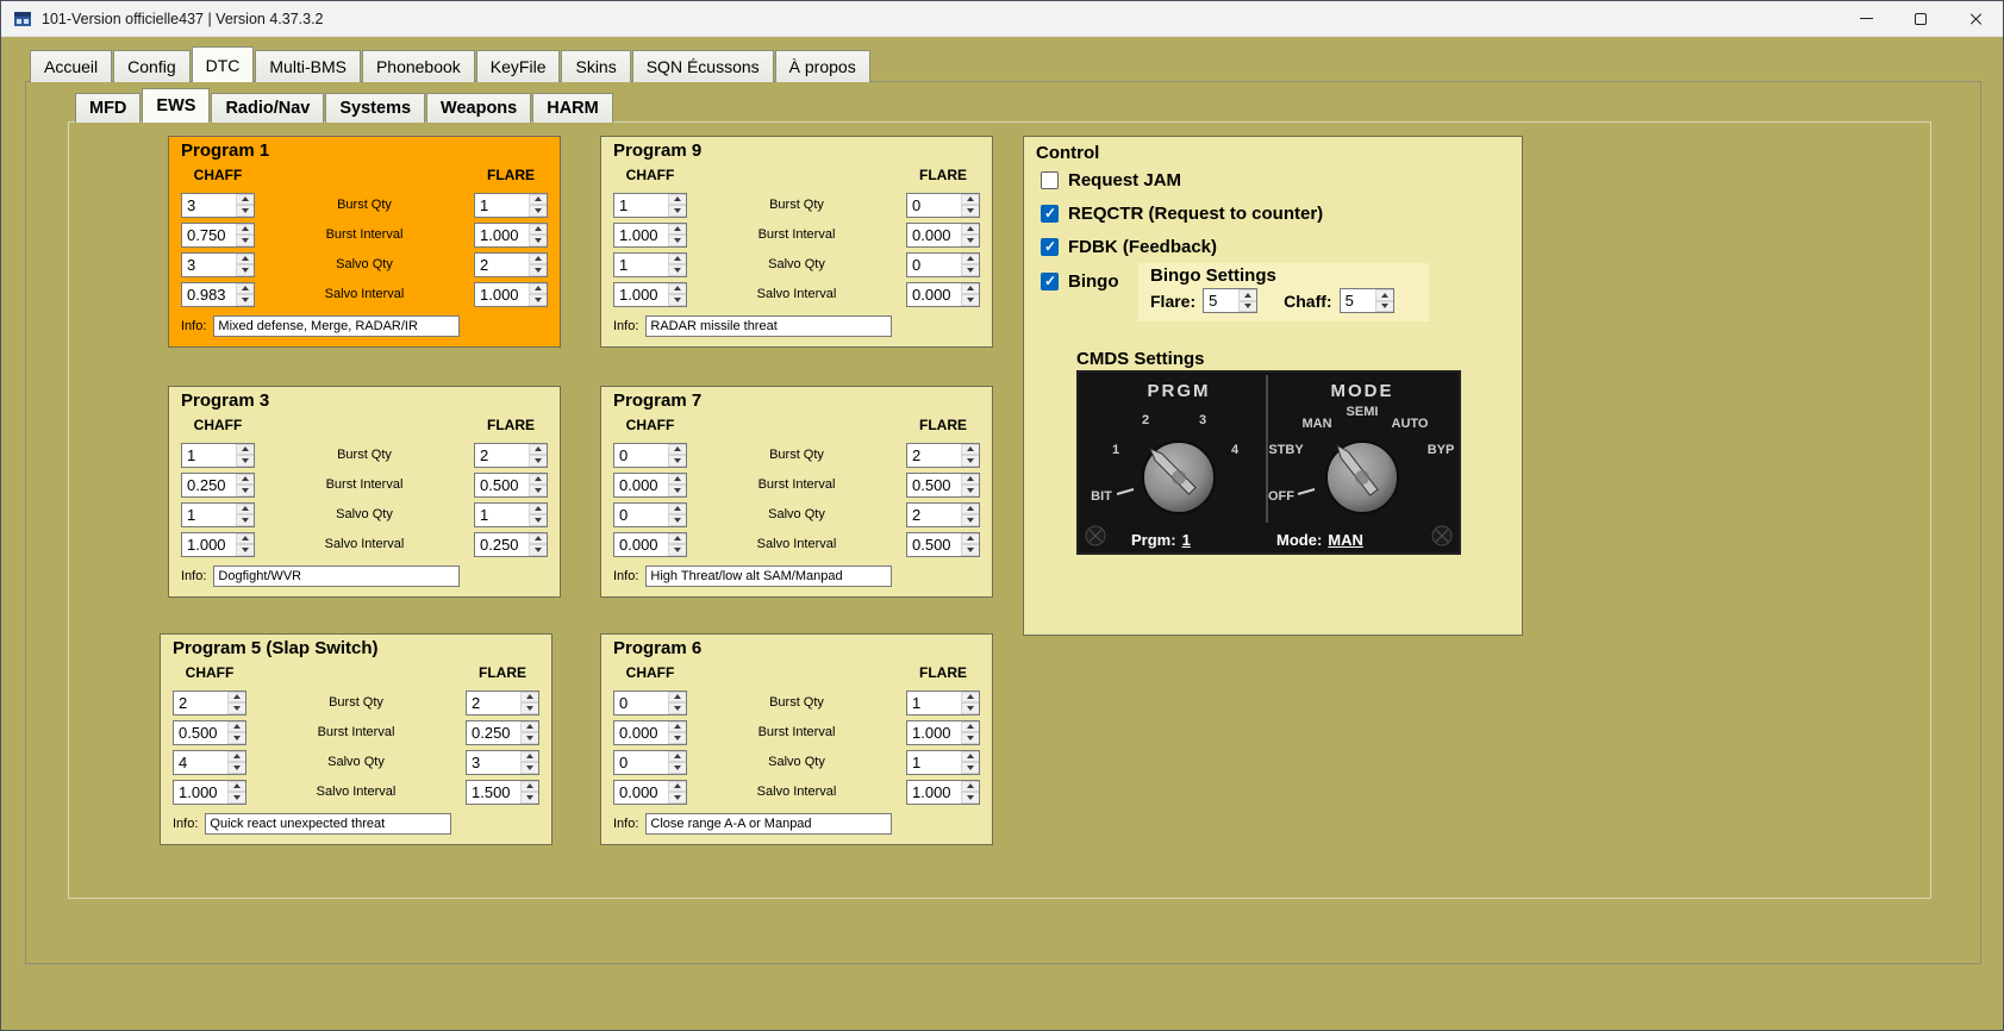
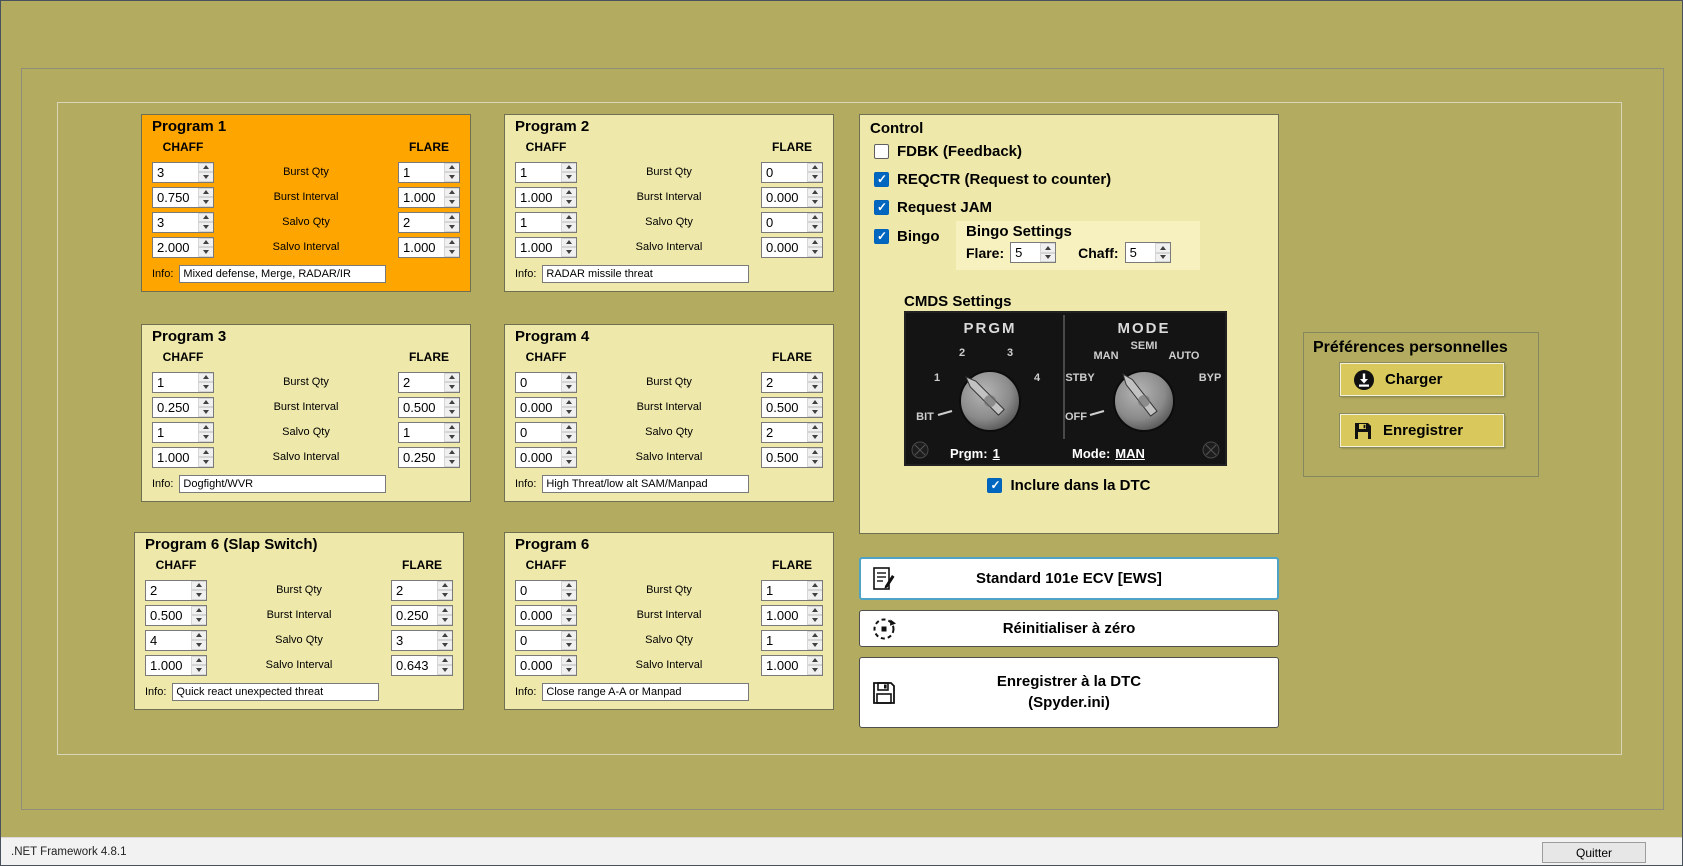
- 101-Version officielle437 | Version 4.37.3.2
- Accueil
- Config
- DTC
- Multi-BMS
- Phonebook
- KeyFile
- Skins
- SQN Écussons
- À propos
- MFD
- EWS
- Radio/Nav
- Systems
- Weapons
- HARM
  Program 1
  CHAFF
  FLARE
  3
  Burst Qty
  1
  0.750
  Burst Interval
  1.000
  3
  Salvo Qty
  2
- 0.983
+ 2.000
  Salvo Interval
  1.000
  Info:
  Mixed defense, Merge, RADAR/IR
- Program 9
+ Program 2
  CHAFF
  FLARE
  1
  Burst Qty
  0
  1.000
  Burst Interval
  0.000
  1
  Salvo Qty
  0
  1.000
  Salvo Interval
  0.000
  Info:
  RADAR missile threat
  Program 3
  CHAFF
  FLARE
  1
  Burst Qty
  2
  0.250
  Burst Interval
  0.500
  1
  Salvo Qty
  1
  1.000
  Salvo Interval
  0.250
  Info:
  Dogfight/WVR
- Program 7
+ Program 4
  CHAFF
  FLARE
  0
  Burst Qty
  2
  0.000
  Burst Interval
  0.500
  0
  Salvo Qty
  2
  0.000
  Salvo Interval
  0.500
  Info:
  High Threat/low alt SAM/Manpad
- Program 5 (Slap Switch)
+ Program 6 (Slap Switch)
  CHAFF
  FLARE
  2
  Burst Qty
  2
  0.500
  Burst Interval
  0.250
  4
  Salvo Qty
  3
  1.000
  Salvo Interval
- 1.500
+ 0.643
  Info:
  Quick react unexpected threat
  Program 6
  CHAFF
  FLARE
  0
  Burst Qty
  1
  0.000
  Burst Interval
  1.000
  0
  Salvo Qty
  1
  0.000
  Salvo Interval
  1.000
  Info:
  Close range A-A or Manpad
  Control
- Request JAM
+ FDBK (Feedback)
  REQCTR (Request to counter)
- FDBK (Feedback)
+ Request JAM
  Bingo
  Bingo Settings
  Flare:
  5
  Chaff:
  5
  CMDS Settings
  PRGM
  2
  3
  1
  4
  BIT
  MODE
  SEMI
  MAN
  AUTO
  STBY
  BYP
  OFF
  Prgm:
  1
  Mode:
  MAN
+ Inclure dans la DTC
+ Standard 101e ECV [EWS]
+ Réinitialiser à zéro
+ Enregistrer à la DTC
+ (Spyder.ini)
+ Préférences personnelles
+ Charger
+ Enregistrer
+ .NET Framework 4.8.1
+ Quitter
